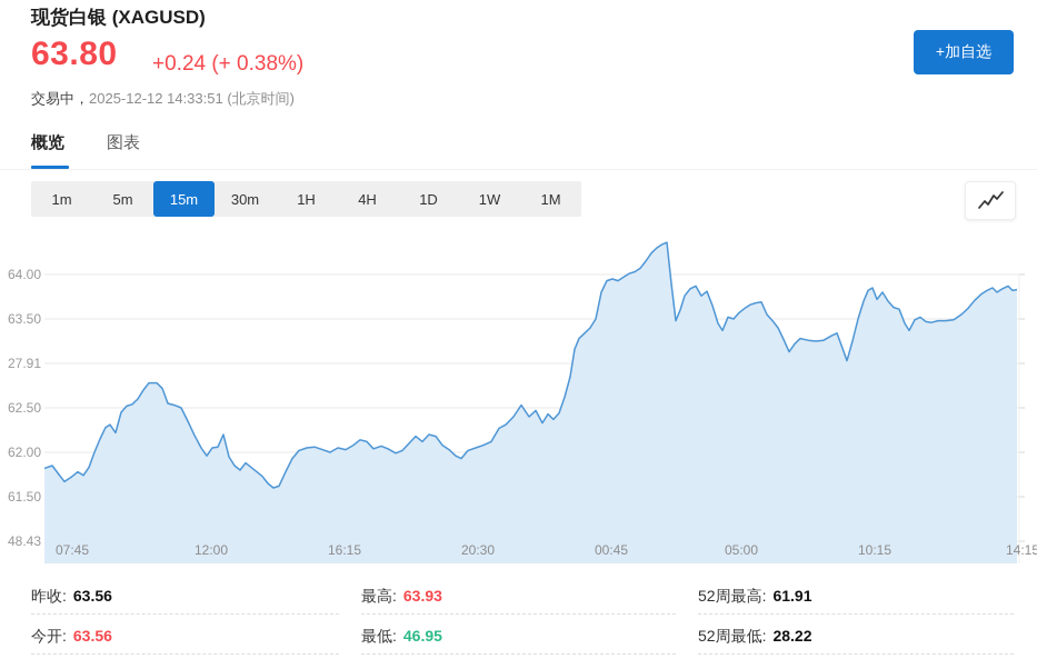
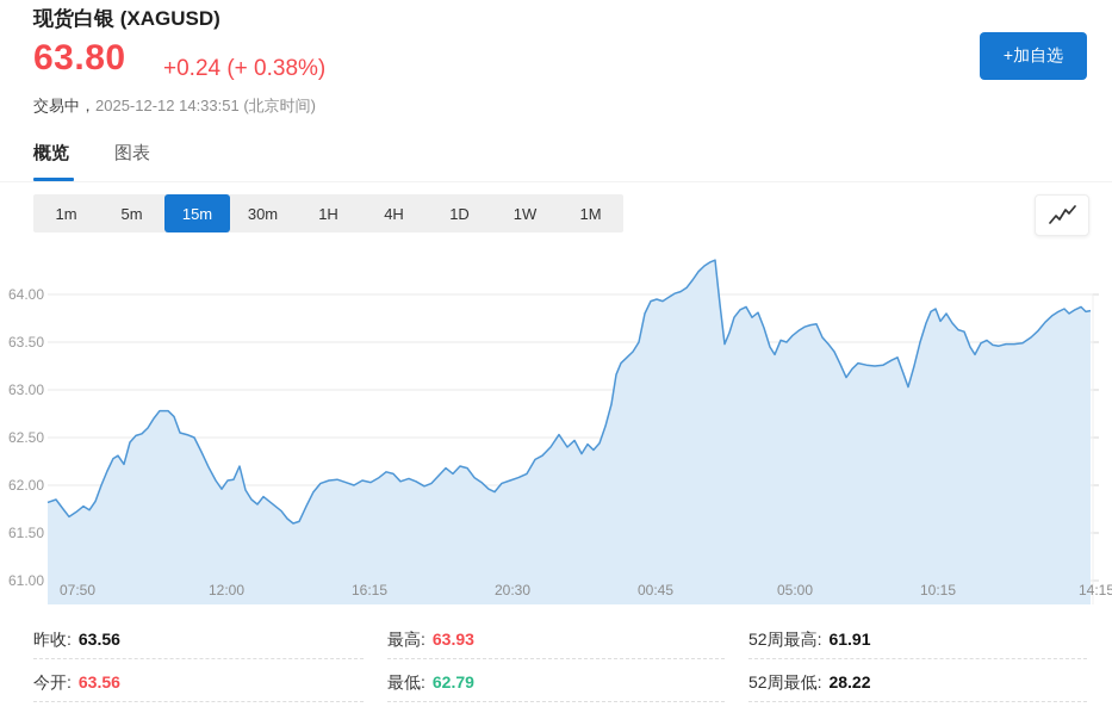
  现货白银 (XAGUSD)
  63.80
  +0.24 (+ 0.38%)
  交易中，2025-12-12 14:33:51 (北京时间)
  +加自选
  概览
  图表
  1m
  5m
  15m
  30m
  1H
  4H
  1D
  1W
  1M
  64.00
  63.50
- 27.91
+ 63.00
  62.50
  62.00
  61.50
- 48.43
+ 61.00
- 07:45
+ 07:50
  12:00
  16:15
  20:30
  00:45
  05:00
  10:15
  14:15
  昨收: 63.56
  最高: 63.93
  52周最高: 61.91
  今开: 63.56
- 最低: 46.95
+ 最低: 62.79
  52周最低: 28.22
